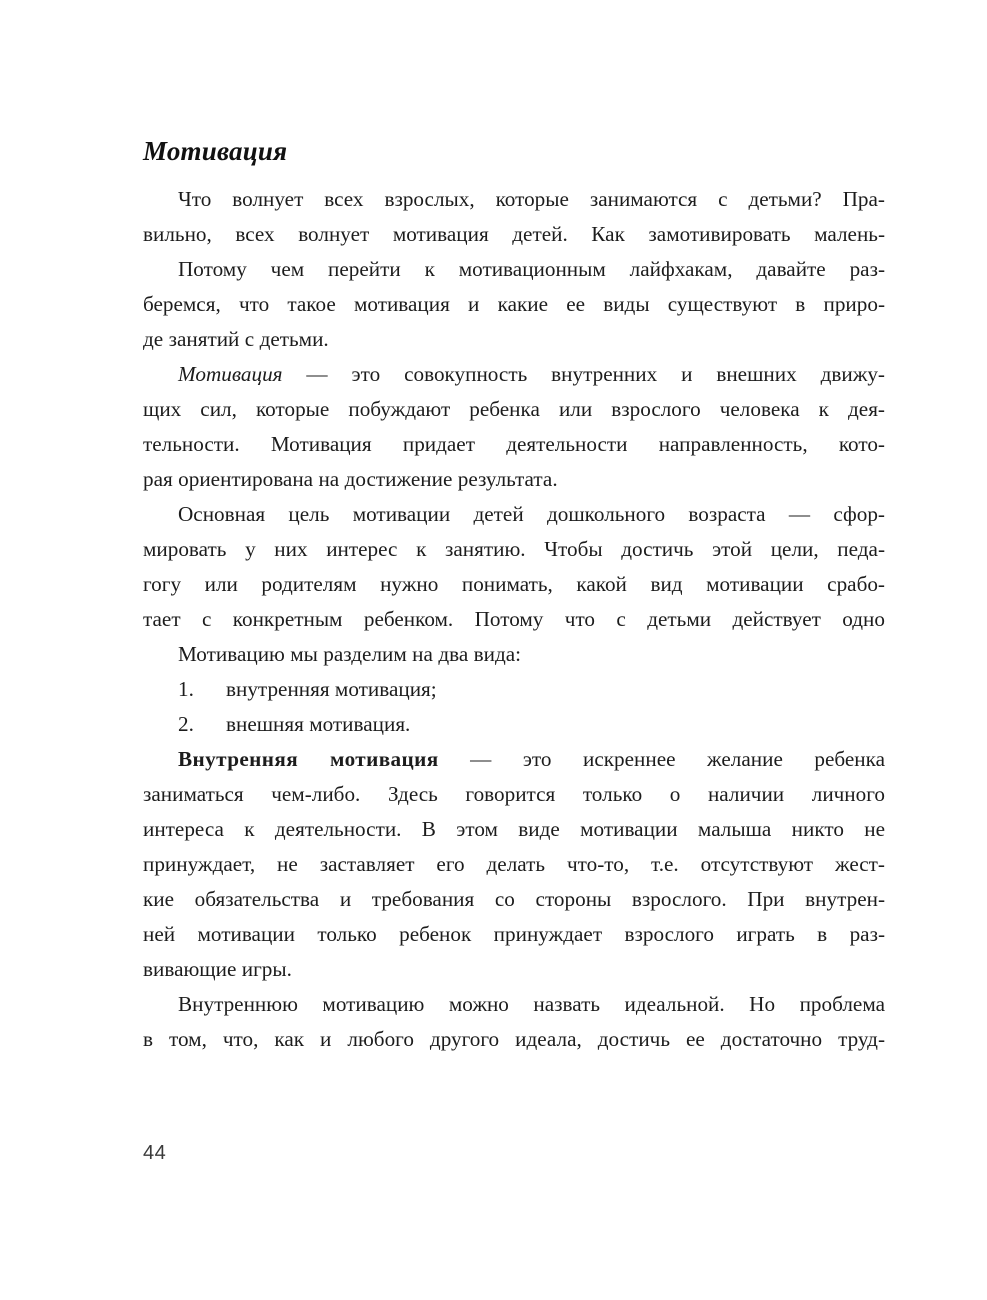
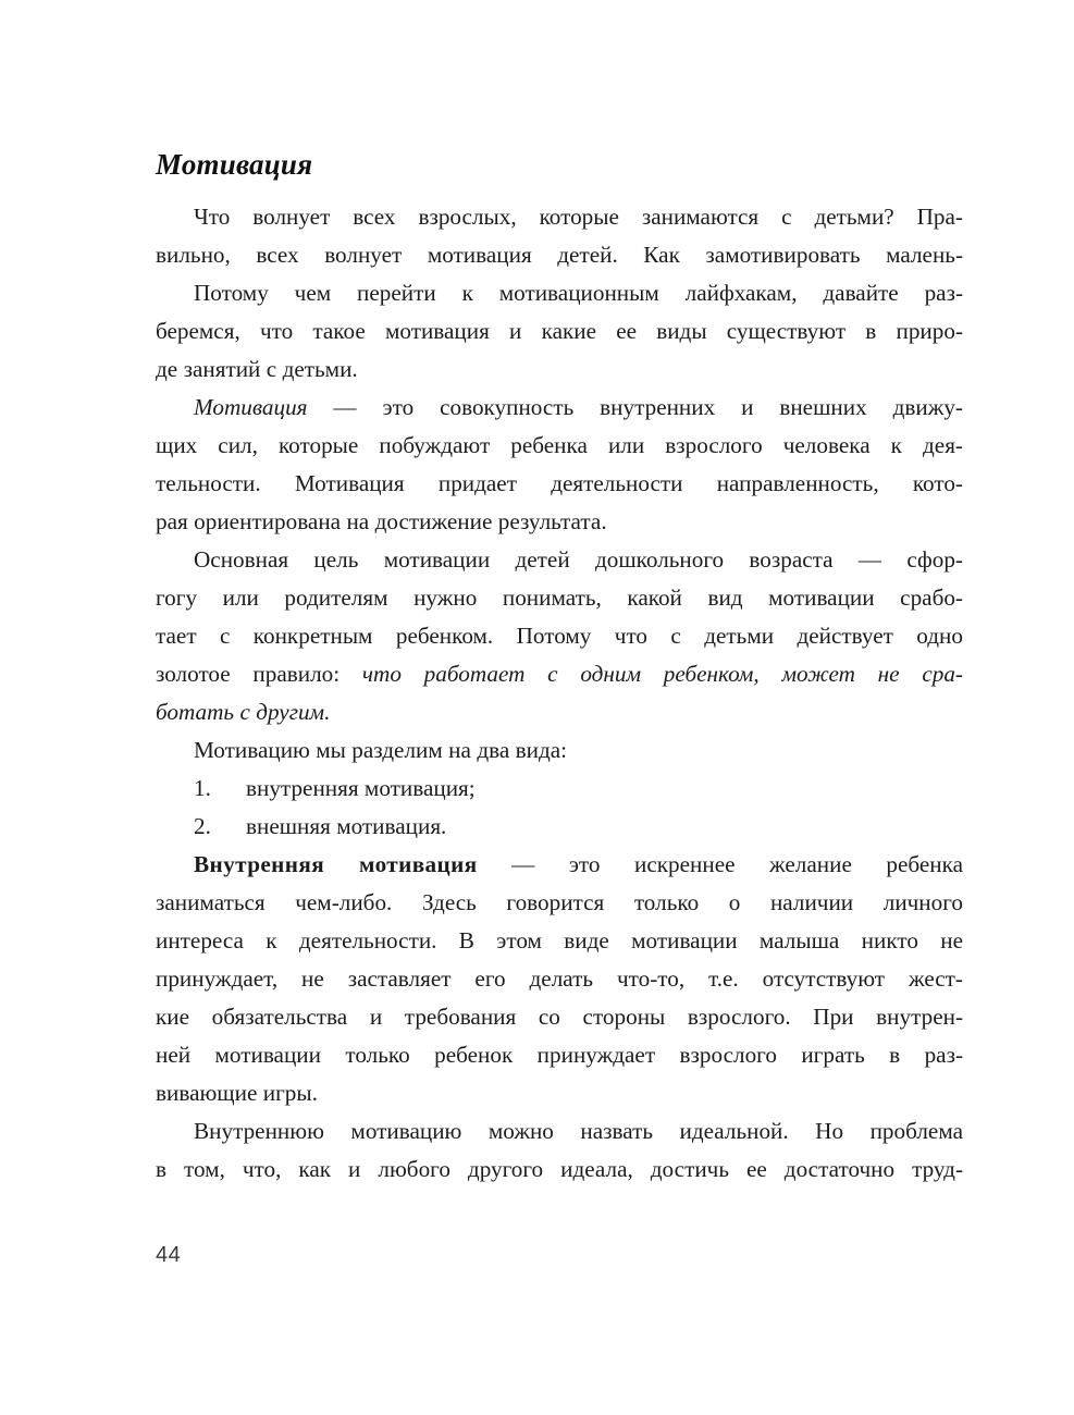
  Мотивация
  Что волнует всех взрослых, которые занимаются с детьми? Пра-
  вильно, всех волнует мотивация детей. Как замотивировать малень-
  Потому чем перейти к мотивационным лайфхакам, давайте раз-
  беремся, что такое мотивация и какие ее виды существуют в приро-
  де занятий с детьми.
  Мотивация — это совокупность внутренних и внешних движу-
  щих сил, которые побуждают ребенка или взрослого человека к дея-
  тельности. Мотивация придает деятельности направленность, кото-
  рая ориентирована на достижение результата.
  Основная цель мотивации детей дошкольного возраста — сфор-
- мировать у них интерес к занятию. Чтобы достичь этой цели, педа-
  гогу или родителям нужно понимать, какой вид мотивации срабо-
  тает с конкретным ребенком. Потому что с детьми действует одно
+ золотое правило: что работает с одним ребенком, может не сра-
+ ботать с другим.
  Мотивацию мы разделим на два вида:
  1.
  внутренняя мотивация;
  2.
  внешняя мотивация.
  Внутренняя мотивация — это искреннее желание ребенка
  заниматься чем-либо. Здесь говорится только о наличии личного
  интереса к деятельности. В этом виде мотивации малыша никто не
  принуждает, не заставляет его делать что-то, т.е. отсутствуют жест-
  кие обязательства и требования со стороны взрослого. При внутрен-
  ней мотивации только ребенок принуждает взрослого играть в раз-
  вивающие игры.
  Внутреннюю мотивацию можно назвать идеальной. Но проблема
  в том, что, как и любого другого идеала, достичь ее достаточно труд-
  44
